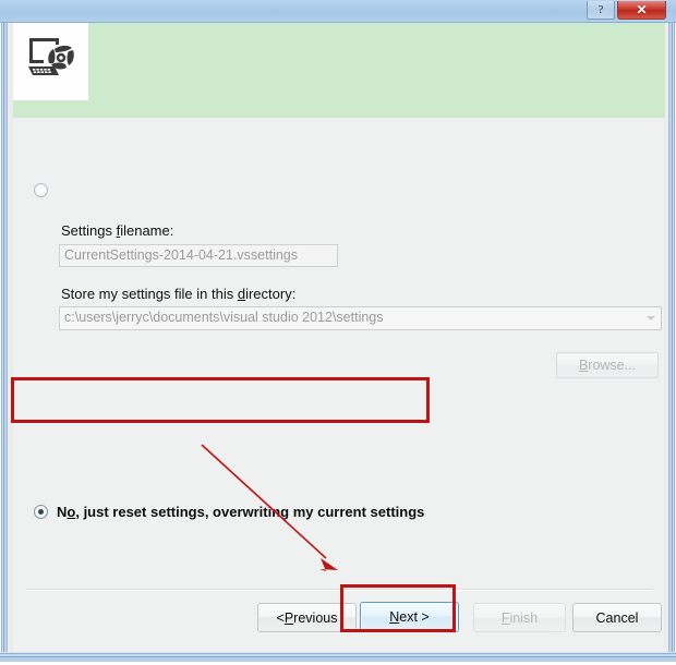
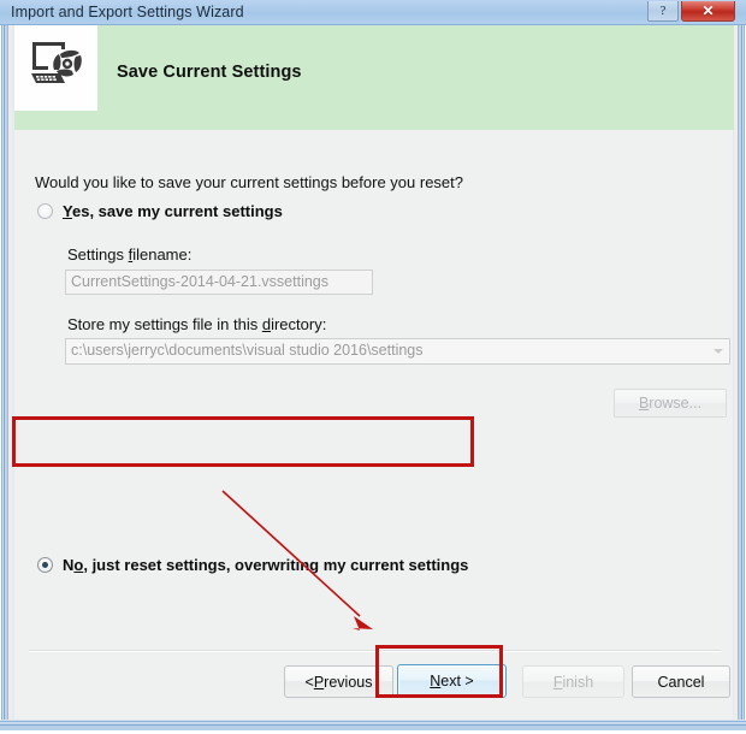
+ Import and Export Settings Wizard
  ?
  ✕
+ Save Current Settings
+ Would you like to save your current settings before you reset?
+ Yes, save my current settings
  Settings filename:
  CurrentSettings-2014-04-21.vssettings
  Store my settings file in this directory:
- c:\users\jerryc\documents\visual studio 2012\settings
+ c:\users\jerryc\documents\visual studio 2016\settings
  B
  rowse...
  No, just reset settings, overwritig my current settings
  <
  P
  revious
  N
  ext >
  F
  inish
  Cancel
